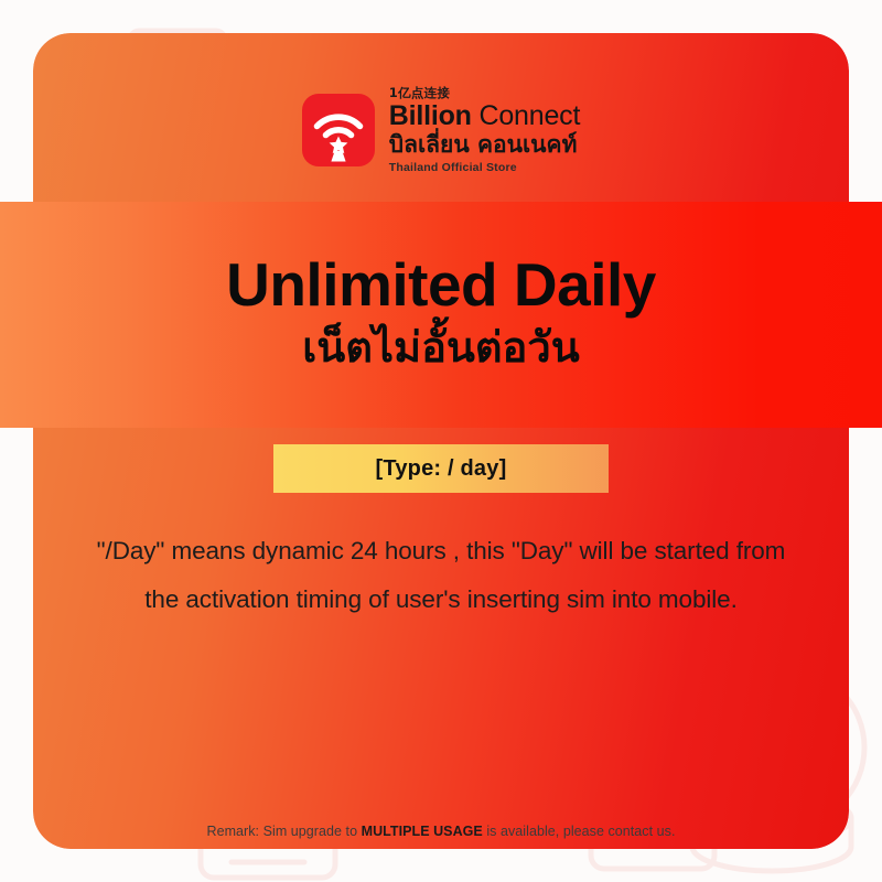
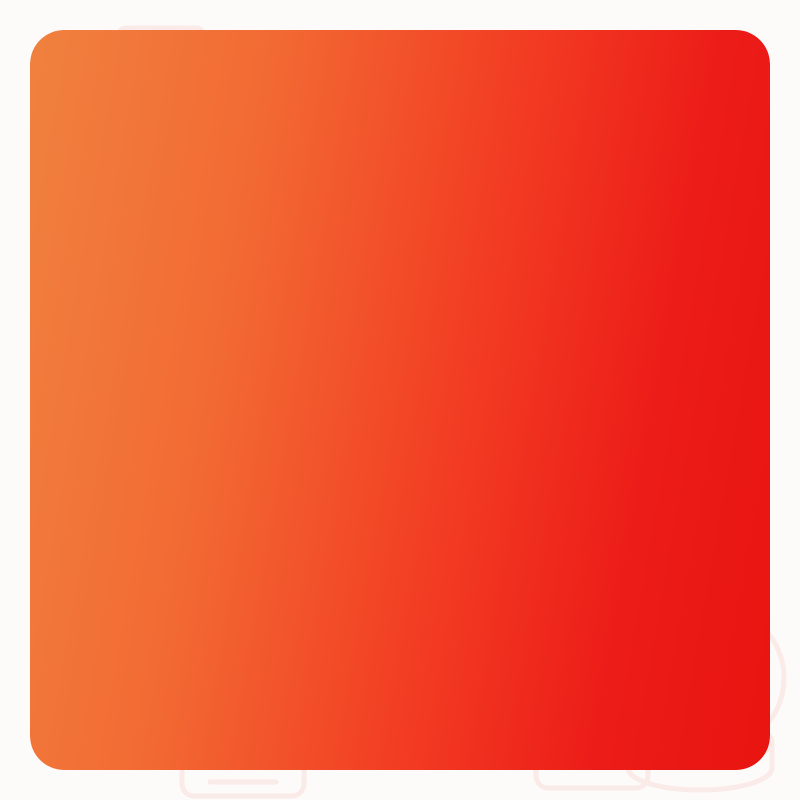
- 1亿点连接
- Billion Connect
- บิลเลี่ยน คอนเนคท์
- Thailand Official Store
- Unlimited Daily
- เน็ตไม่อั้นต่อวัน
- [Type: / day]
- "/Day" means dynamic 24 hours , this "Day" will be started from the activation timing of user's inserting sim into mobile.
- Remark: Sim upgrade to MULTIPLE USAGE is available, please contact us.
